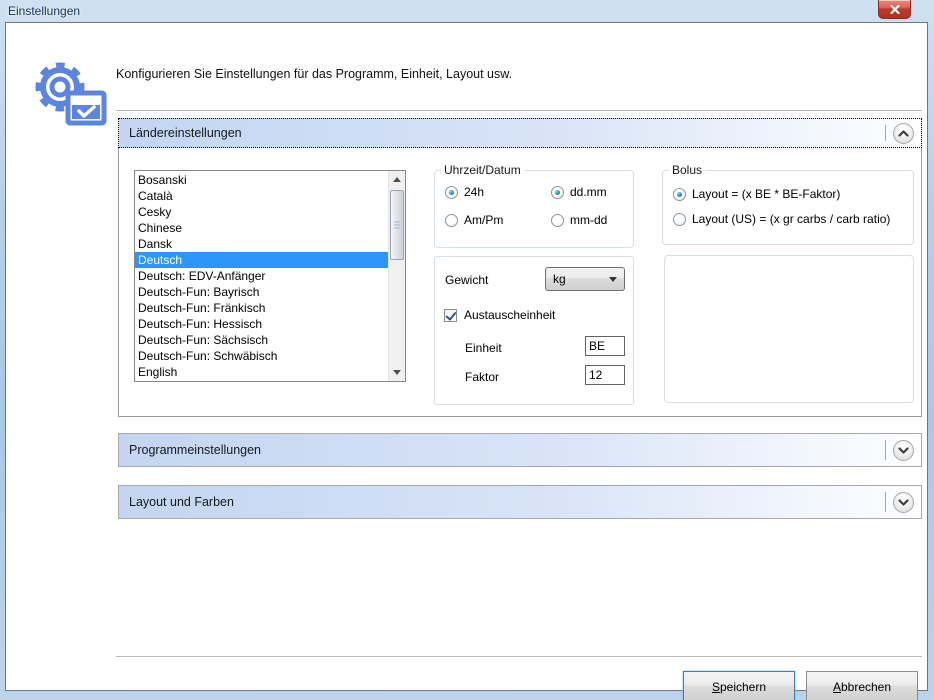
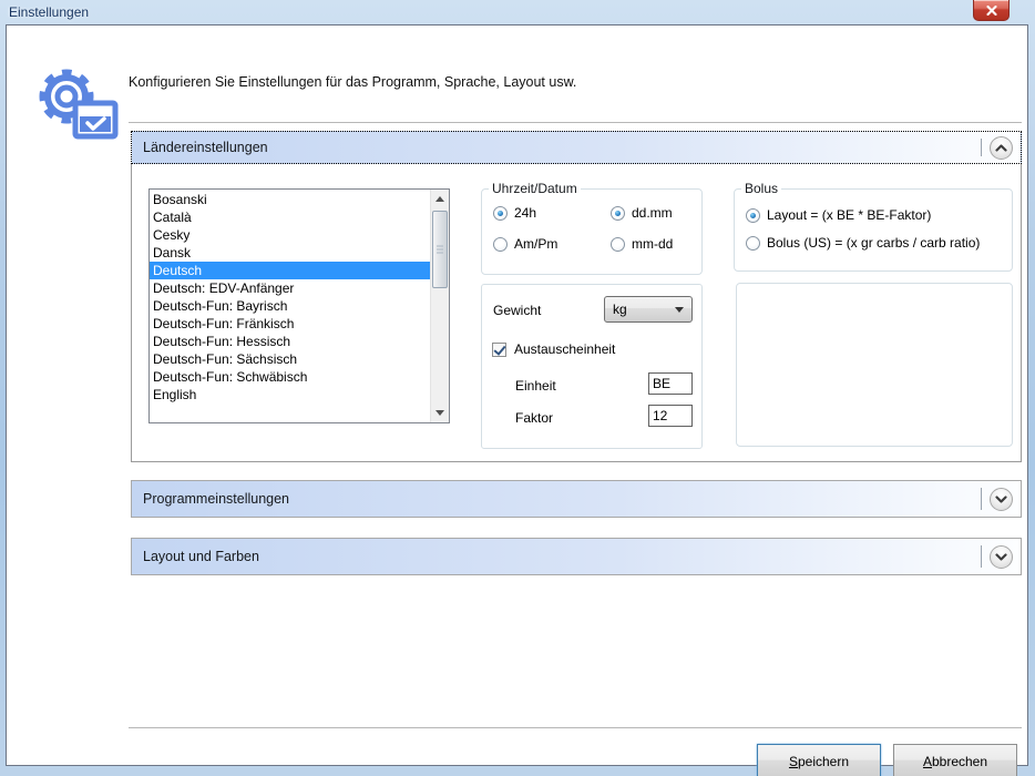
  Einstellungen
- Konfigurieren Sie Einstellungen für das Programm, Einheit, Layout usw.
+ Konfigurieren Sie Einstellungen für das Programm, Sprache, Layout usw.
  Ländereinstellungen
  Bosanski
  Català
  Cesky
- Chinese
  Dansk
  Deutsch
  Deutsch: EDV-Anfänger
  Deutsch-Fun: Bayrisch
  Deutsch-Fun: Fränkisch
  Deutsch-Fun: Hessisch
  Deutsch-Fun: Sächsisch
  Deutsch-Fun: Schwäbisch
  English
  Uhrzeit/Datum
  24h
  dd.mm
  Am/Pm
  mm-dd
  Gewicht
  kg
  Austauscheinheit
  Einheit
  BE
  Faktor
  12
  Bolus
  Layout = (x BE * BE-Faktor)
- Layout (US) = (x gr carbs / carb ratio)
+ Bolus (US) = (x gr carbs / carb ratio)
  Programmeinstellungen
  Layout und Farben
  Speichern
  Abbrechen
